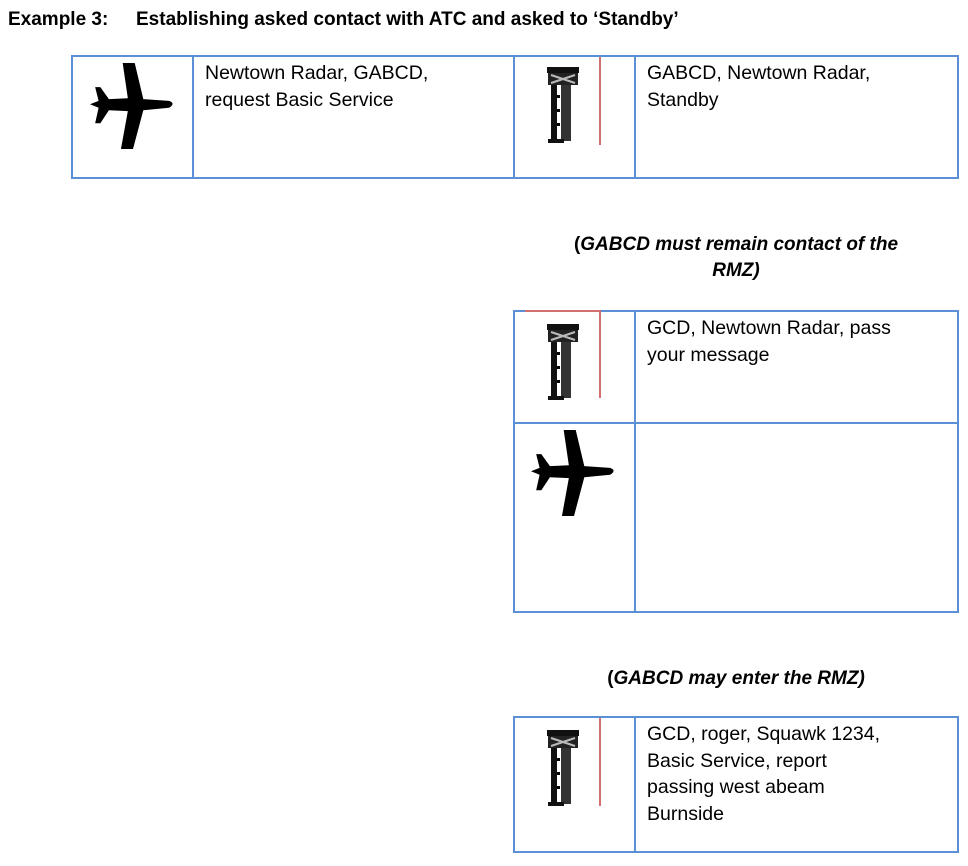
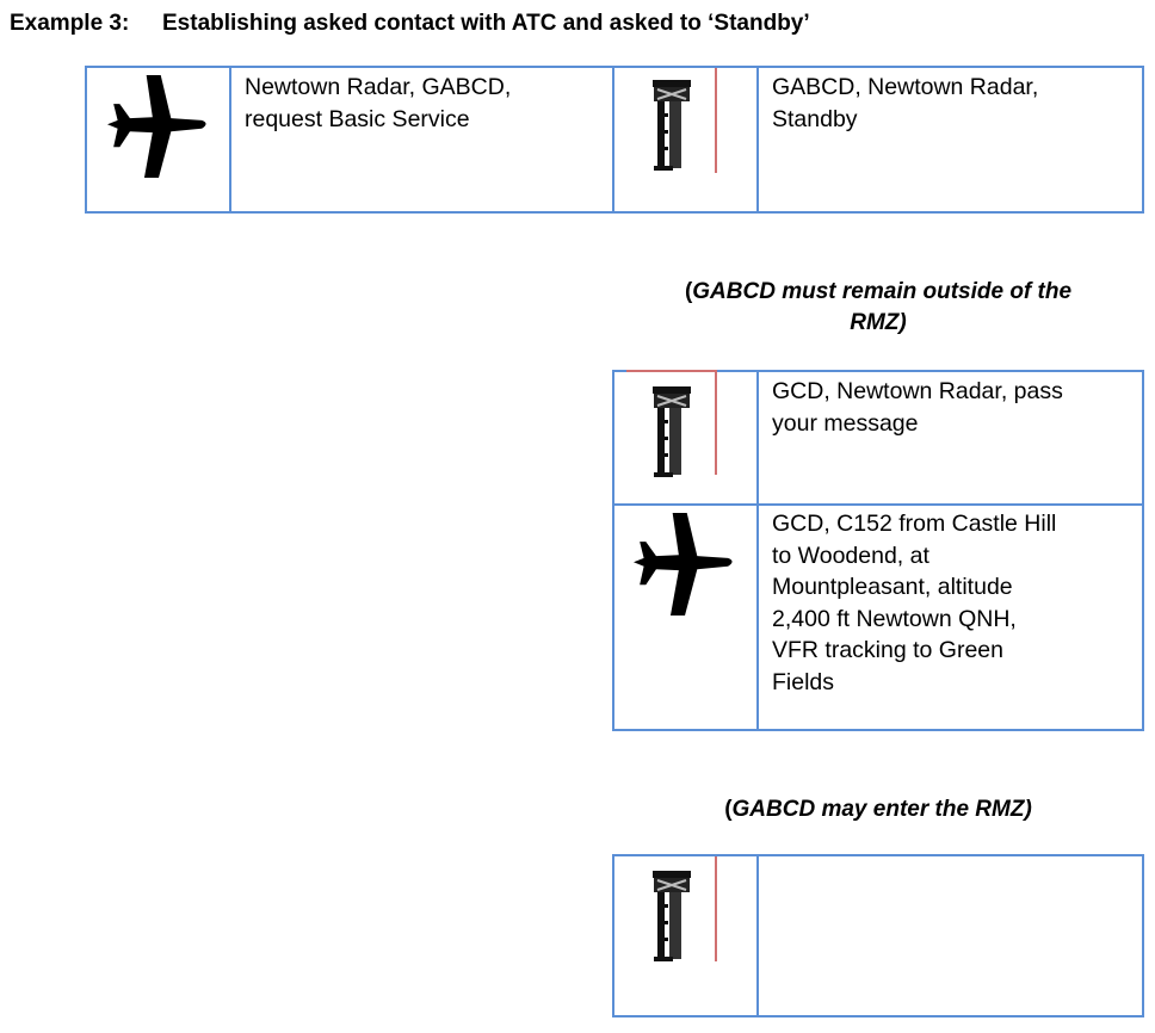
  Example 3: Establishing asked contact with ATC and asked to ‘Standby’
  Newtown Radar, GABCD,
  request Basic Service
  GABCD, Newtown Radar,
  Standby
- (GABCD must remain contact of the
+ (GABCD must remain outside of the
  RMZ)
  GCD, Newtown Radar, pass
  your message
+ GCD, C152 from Castle Hill
+ to Woodend, at
+ Mountpleasant, altitude
+ 2,400 ft Newtown QNH,
+ VFR tracking to Green
+ Fields
  (GABCD may enter the RMZ)
- GCD, roger, Squawk 1234,
- Basic Service, report
- passing west abeam
- Burnside
